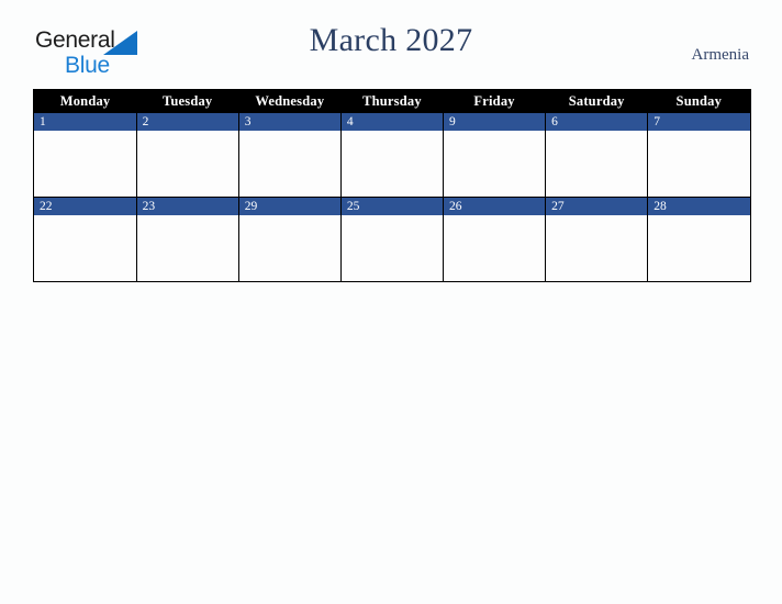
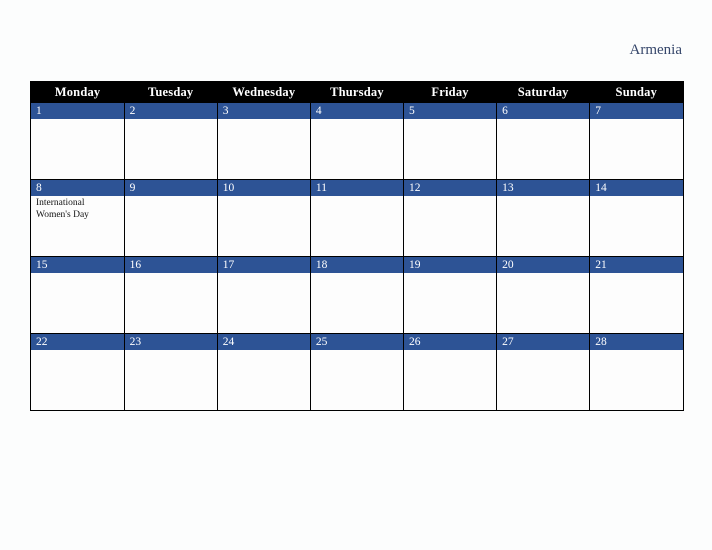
- General
- Blue
- March 2027
  Armenia
  Monday	Tuesday	Wednesday	Thursday	Friday	Saturday	Sunday
- 1	2	3	4	9	6	7
+ 1	2	3	4	5	6	7
+ 8International Women's Day	9	10	11	12	13	14
+ 15	16	17	18	19	20	21
- 22	23	29	25	26	27	28
+ 22	23	24	25	26	27	28
